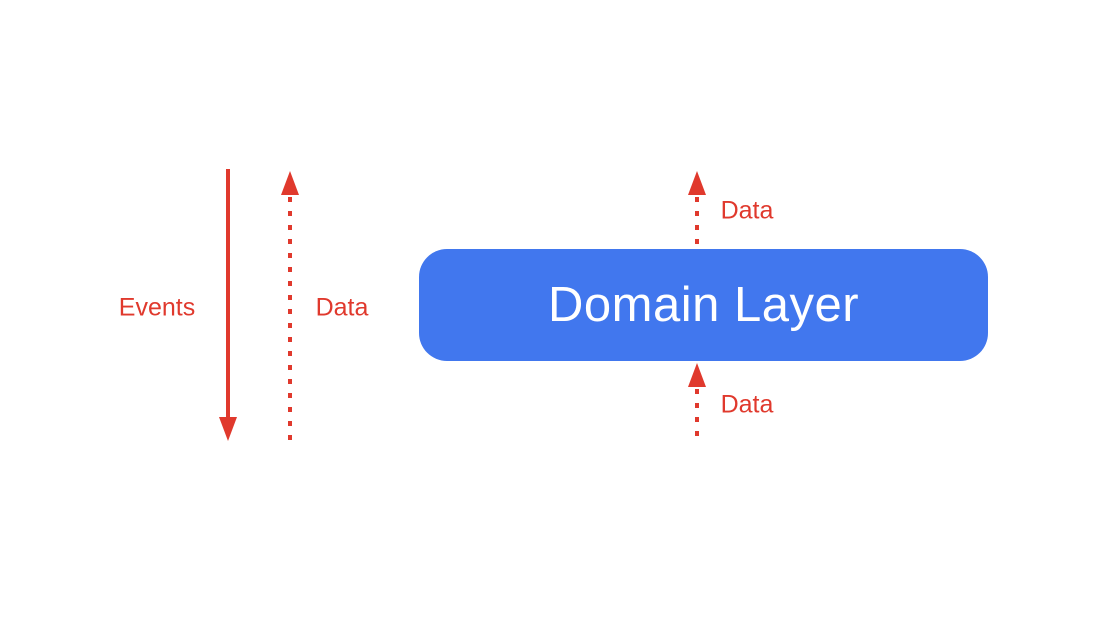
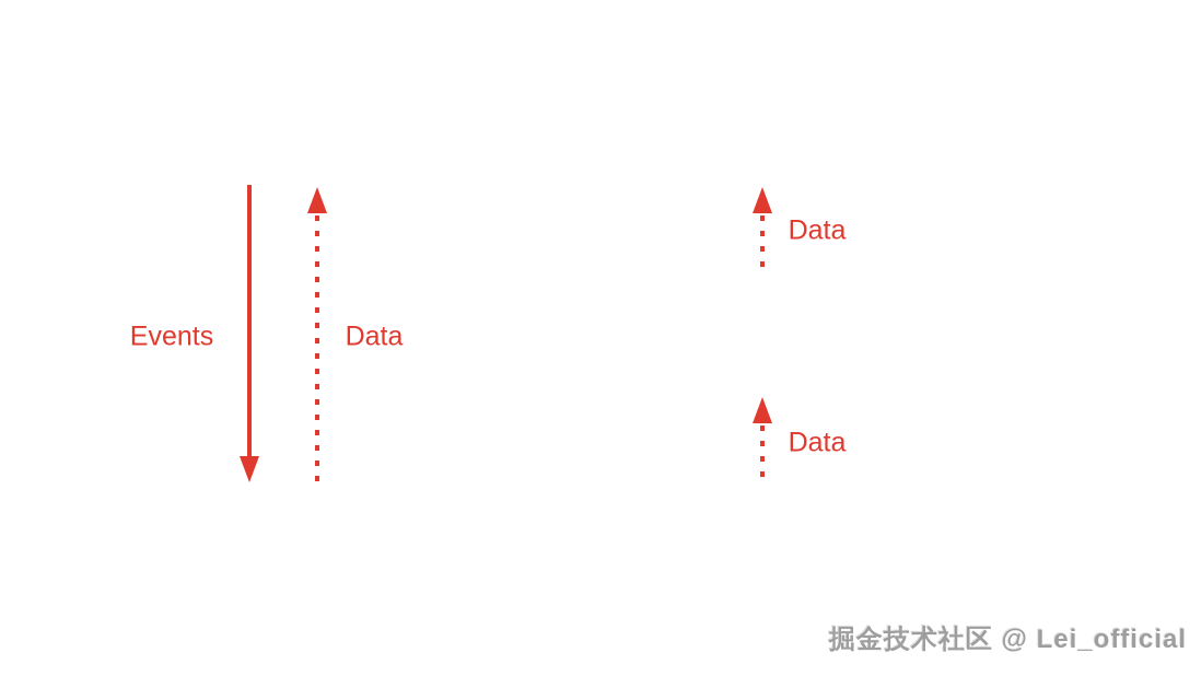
- Domain Layer
  Events
  Data
  Data
  Data
+ 掘金技术社区 @ Lei_official
